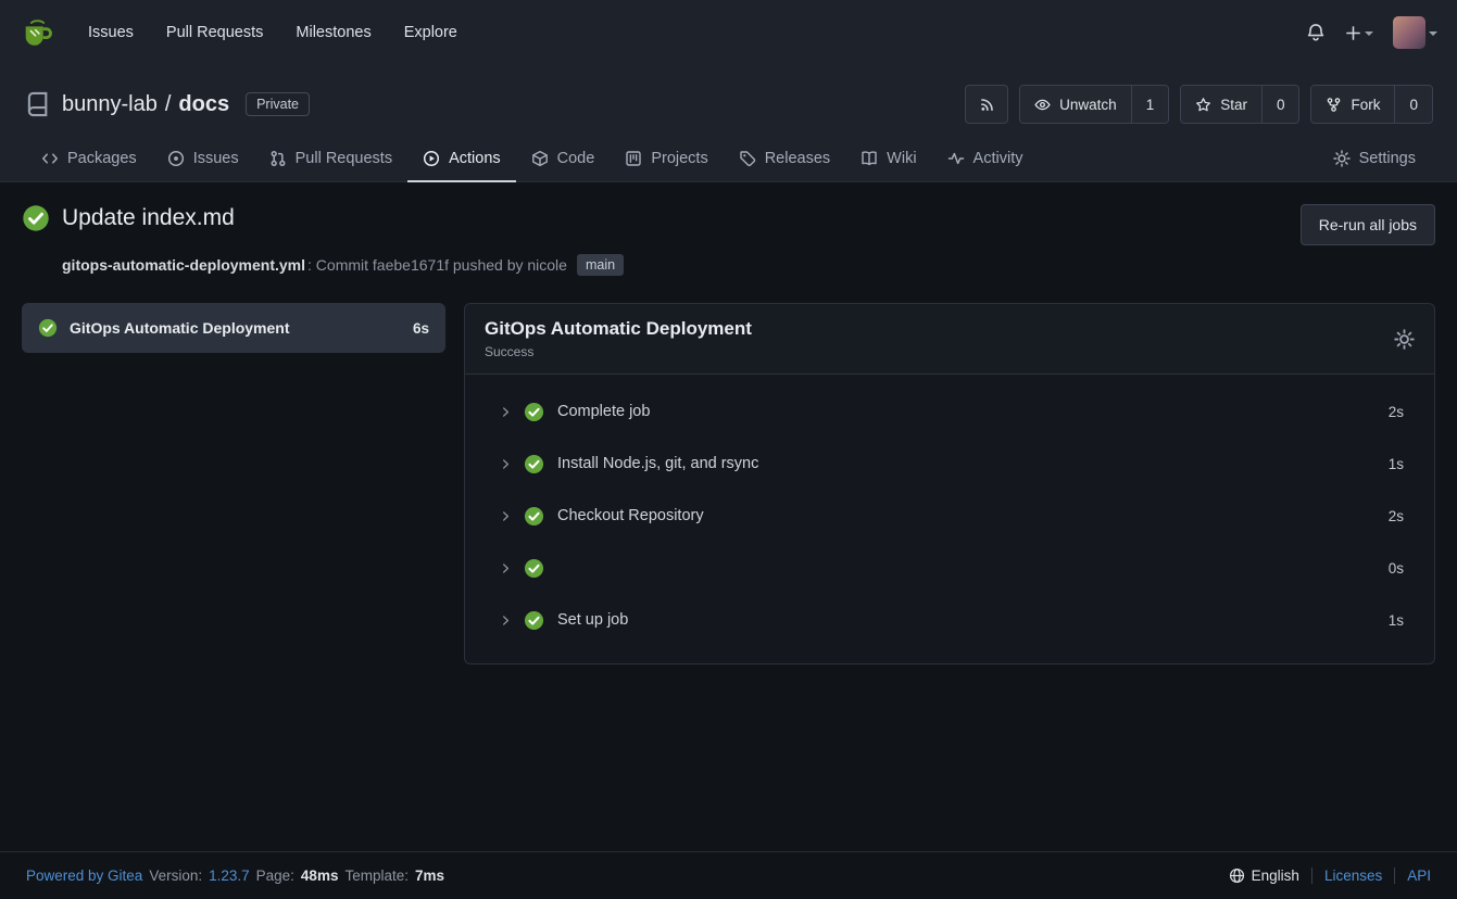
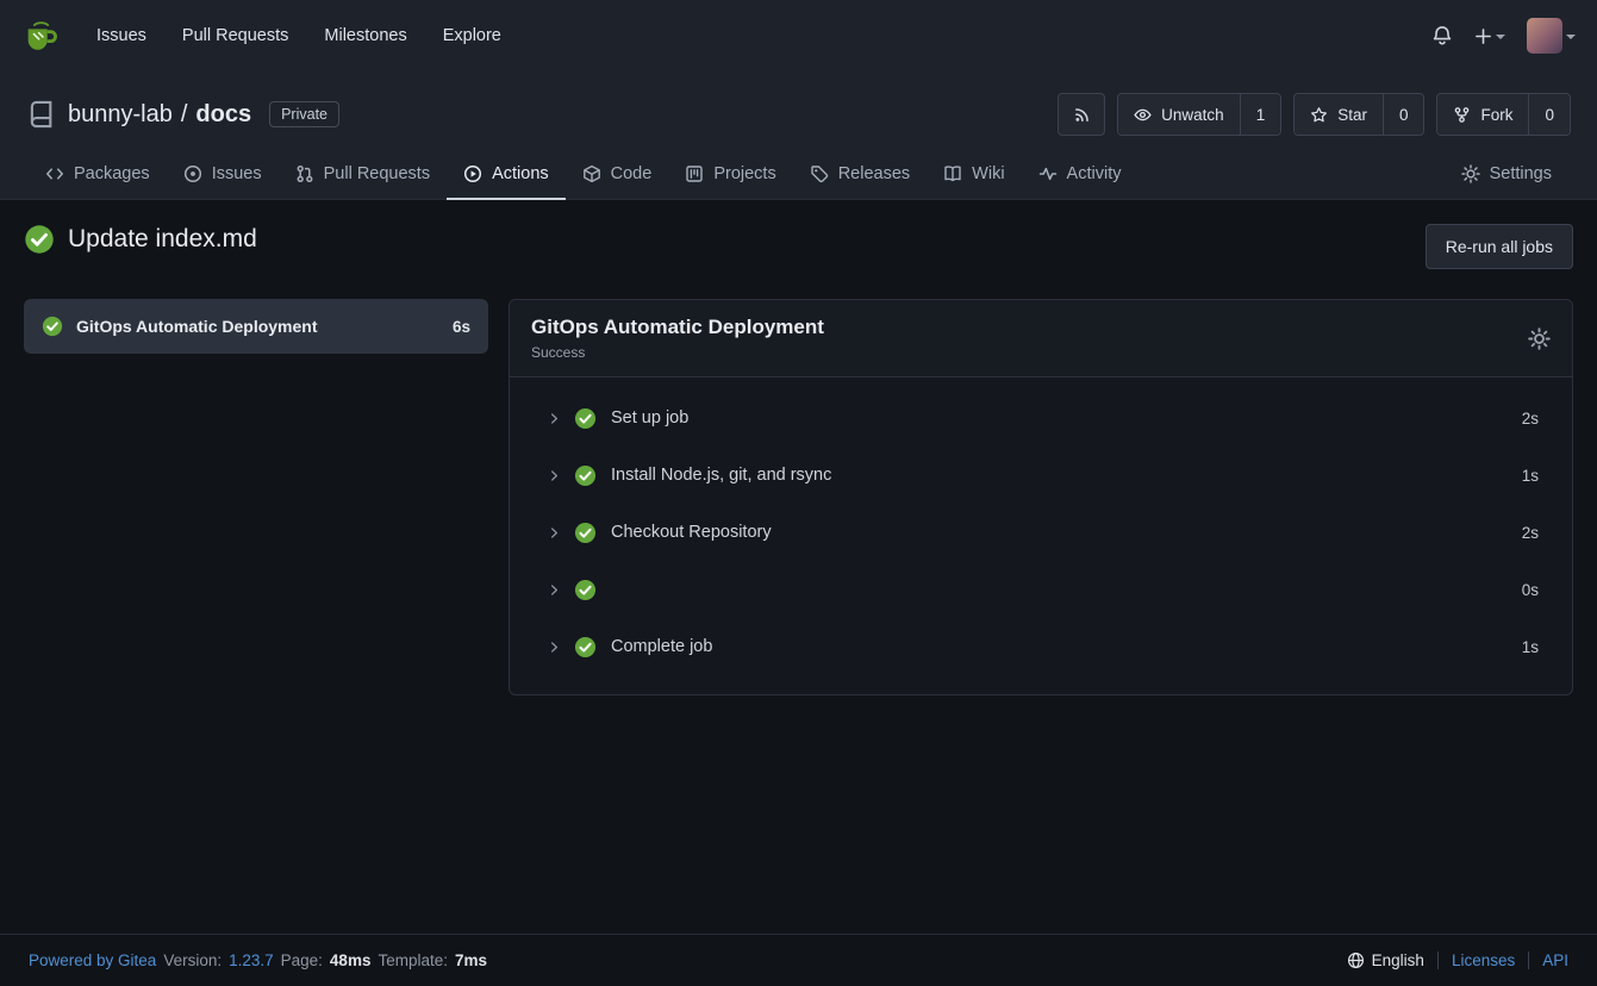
  Issues
  Pull Requests
  Milestones
  Explore
  bunny-lab
  /
  docs
  Private
  Unwatch
  1
  Star
  0
  Fork
  0
  Packages
  Issues
  Pull Requests
  Actions
  Code
  Projects
  Releases
  Wiki
  Activity
  Settings
  Update index.md
  Re-run all jobs
- gitops-automatic-deployment.yml
- : Commit faebe1671f pushed by nicole
- main
  GitOps Automatic Deployment
  6s
  GitOps Automatic Deployment
  Success
- Complete job
+ Set up job
  2s
  Install Node.js, git, and rsync
  1s
  Checkout Repository
  2s
  0s
- Set up job
+ Complete job
  1s
  Powered by Gitea
  Version:
  1.23.7
  Page:
  48ms
  Template:
  7ms
  English
  Licenses
  API
